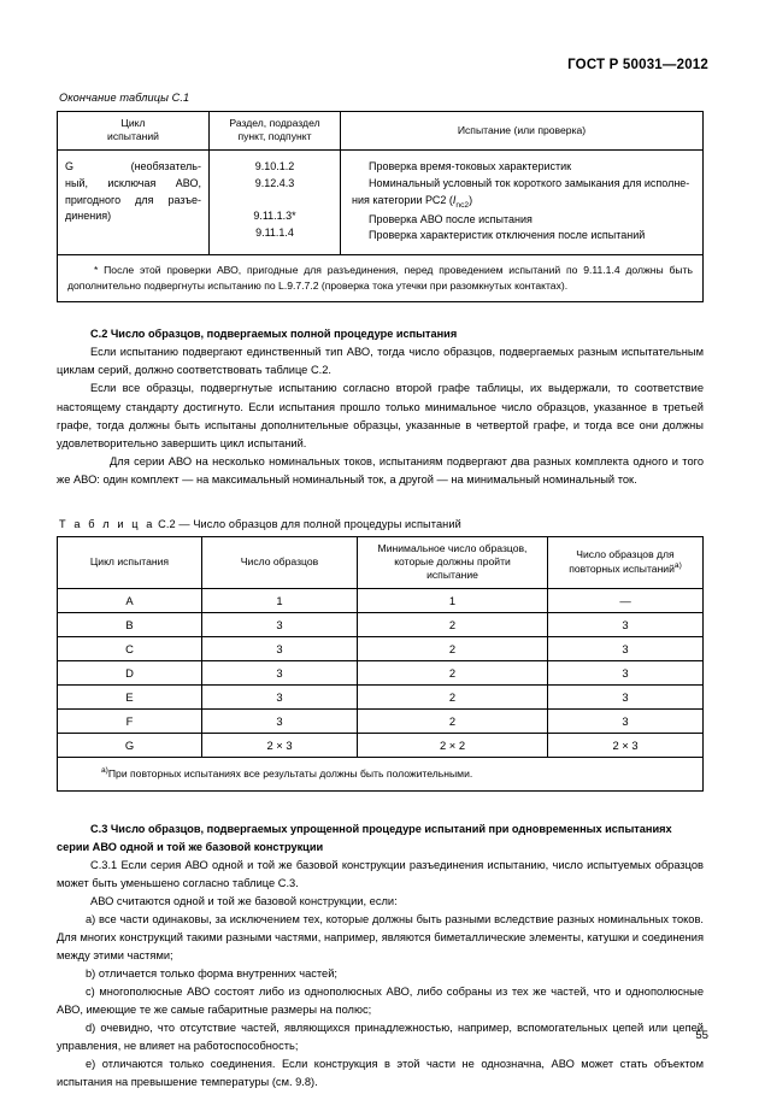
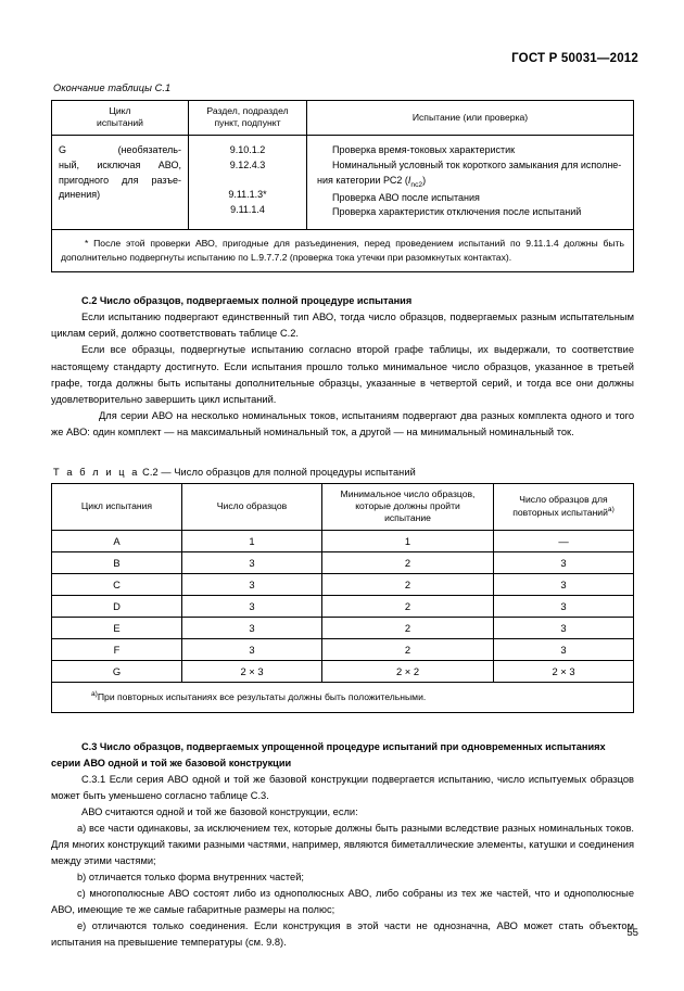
  ГОСТ Р 50031—2012
  Окончание таблицы С.1
  Цикл испытаний	Раздел, подраздел пункт, подпункт	Испытание (или проверка)
  G (необязатель- ный, исключая АВО, пригодного для разъе- динения)	9.10.1.2 9.12.4.3 9.11.1.3* 9.11.1.4	Проверка время-токовых характеристик Номинальный условный ток короткого замыкания для исполне- ния категории РС2 (I ) Проверка АВО после испытания Проверка характеристик отключения после испытаний
  * После этой проверки АВО, пригодные для разъединения, перед проведением испытаний по 9.11.1.4 должны быть дополнительно подвергнуты испытанию по L.9.7.7.2 (проверка тока утечки при разомкнутых контактах).
  С.2 Число образцов, подвергаемых полной процедуре испытания
  Если испытанию подвергают единственный тип АВО, тогда число образцов, подвергаемых разным испытательным циклам серий, должно соответствовать таблице С.2.
- Если все образцы, подвергнутые испытанию согласно второй графе таблицы, их выдержали, то соответствие настоящему стандарту достигнуто. Если испытания прошло только минимальное число образцов, указанное в третьей графе, тогда должны быть испытаны дополнительные образцы, указанные в четвертой графе, и тогда все они должны удовлетворительно завершить цикл испытаний.
+ Если все образцы, подвергнутые испытанию согласно второй графе таблицы, их выдержали, то соответствие настоящему стандарту достигнуто. Если испытания прошло только минимальное число образцов, указанное в третьей графе, тогда должны быть испытаны дополнительные образцы, указанные в четвертой серий, и тогда все они должны удовлетворительно завершить цикл испытаний.
  Для серии АВО на несколько номинальных токов, испытаниям подвергают два разных комплекта одного и того же АВО: один комплект — на максимальный номинальный ток, а другой — на минимальный номинальный ток.
  Т а б л и ц а С.2 — Число образцов для полной процедуры испытаний
  Цикл испытания	Число образцов	Минимальное число образцов, которые должны пройти испытание	Число образцов для повторных испытаний
  A	1	1	—
  B	3	2	3
  C	3	2	3
  D	3	2	3
  E	3	2	3
  F	3	2	3
  G	2 × 3	2 × 2	2 × 3
  При повторных испытаниях все результаты должны быть положительными.
  С.3 Число образцов, подвергаемых упрощенной процедуре испытаний при одновременных испытаниях
  серии АВО одной и той же базовой конструкции
- С.3.1 Если серия АВО одной и той же базовой конструкции разъединения испытанию, число испытуемых образцов может быть уменьшено согласно таблице С.3.
+ С.3.1 Если серия АВО одной и той же базовой конструкции подвергается испытанию, число испытуемых образцов может быть уменьшено согласно таблице С.3.
  АВО считаются одной и той же базовой конструкции, если:
  а) все части одинаковы, за исключением тех, которые должны быть разными вследствие разных номинальных токов. Для многих конструкций такими разными частями, например, являются биметаллические элементы, катушки и соединения между этими частями;
  b) отличается только форма внутренних частей;
  c) многополюсные АВО состоят либо из однополюсных АВО, либо собраны из тех же частей, что и однополюсные АВО, имеющие те же самые габаритные размеры на полюс;
- d) очевидно, что отсутствие частей, являющихся принадлежностью, например, вспомогательных цепей или цепей управления, не влияет на работоспособность;
  e) отличаются только соединения. Если конструкция в этой части не однозначна, АВО может стать объектом испытания на превышение температуры (см. 9.8).
  55
